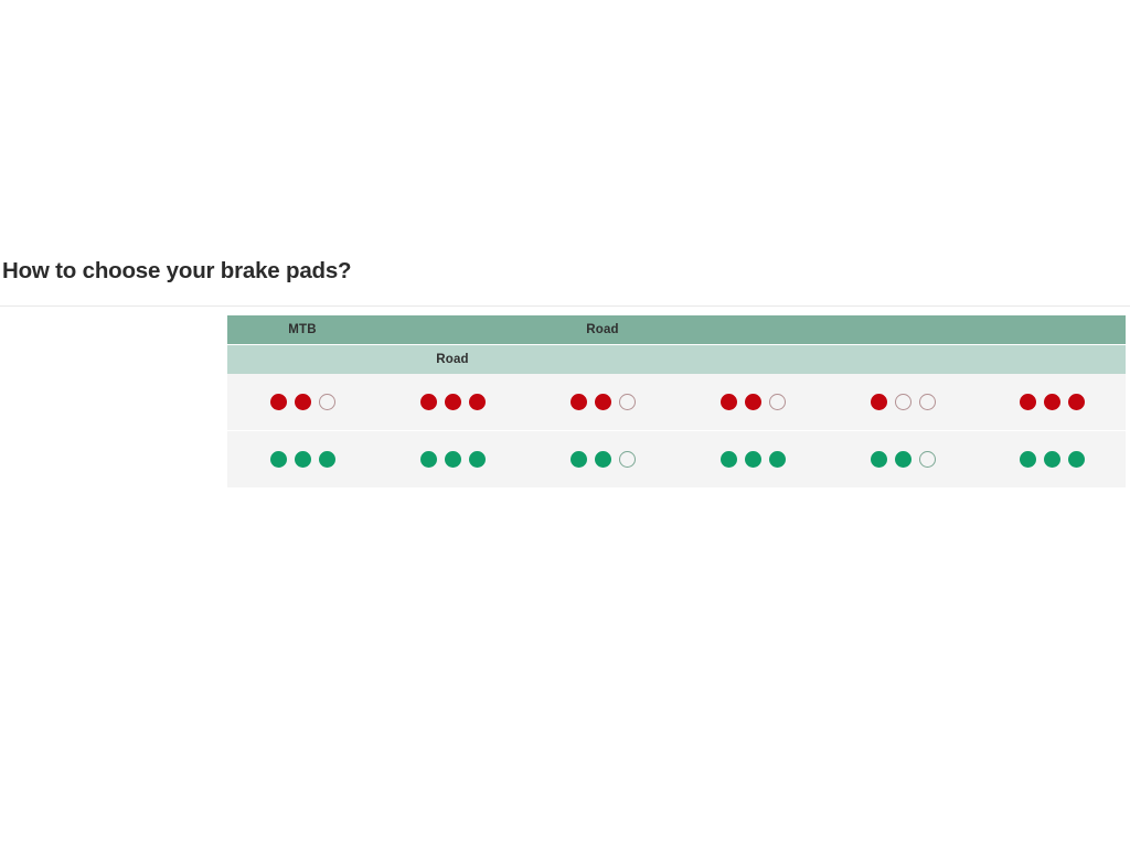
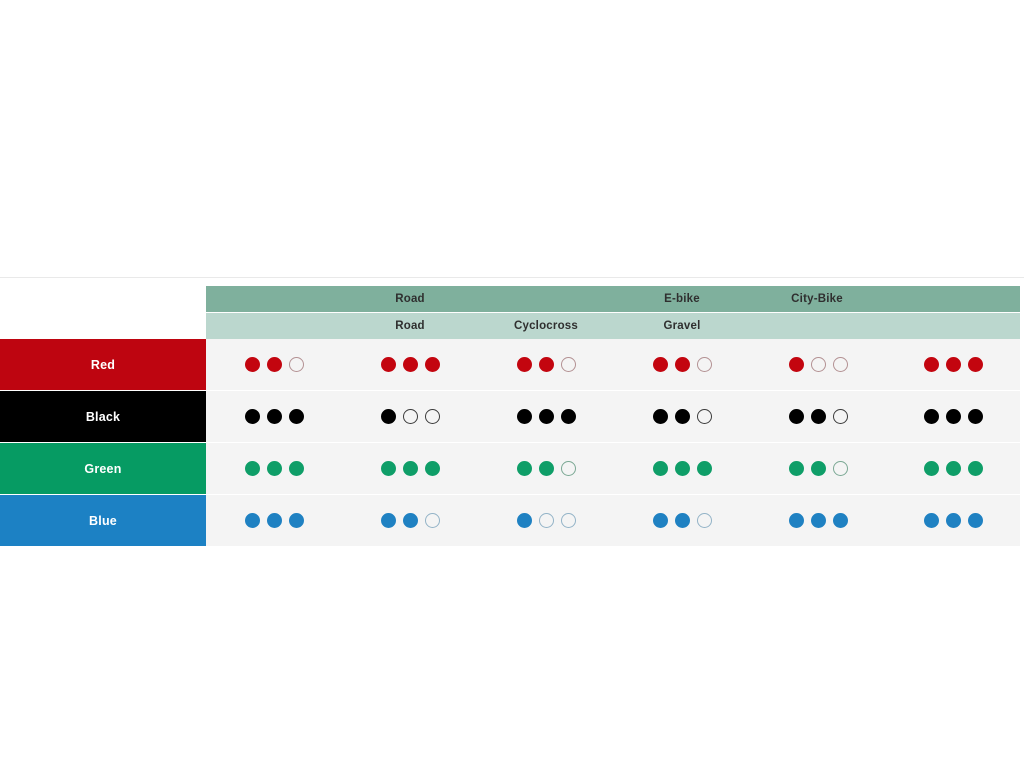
- How to choose your brake pads?
- MTB
  Road
+ E-bike
+ City-Bike
  Road
+ Cyclocross
+ Gravel
+ Red
+ Black
+ Green
+ Blue
